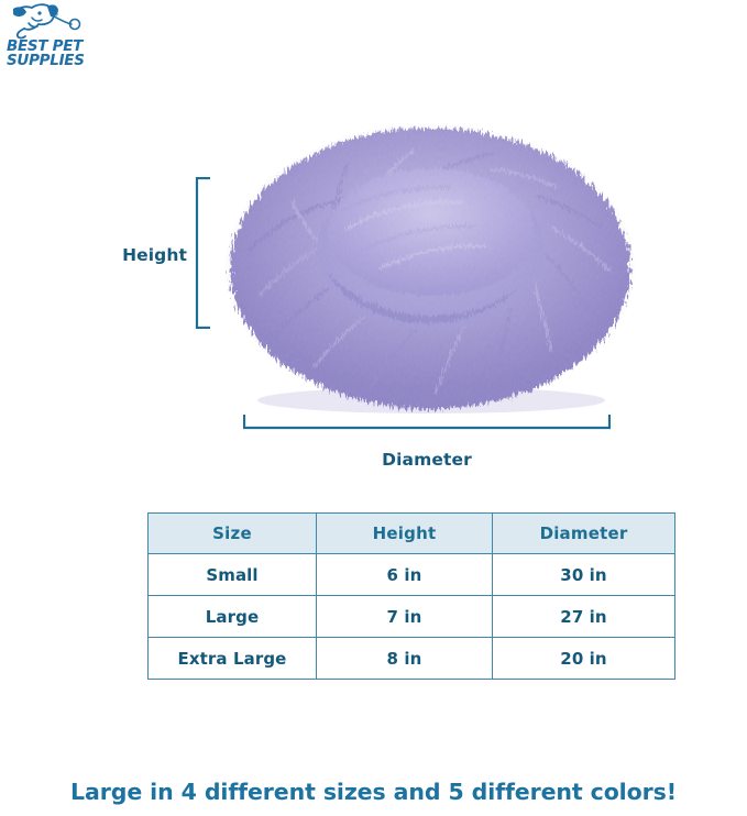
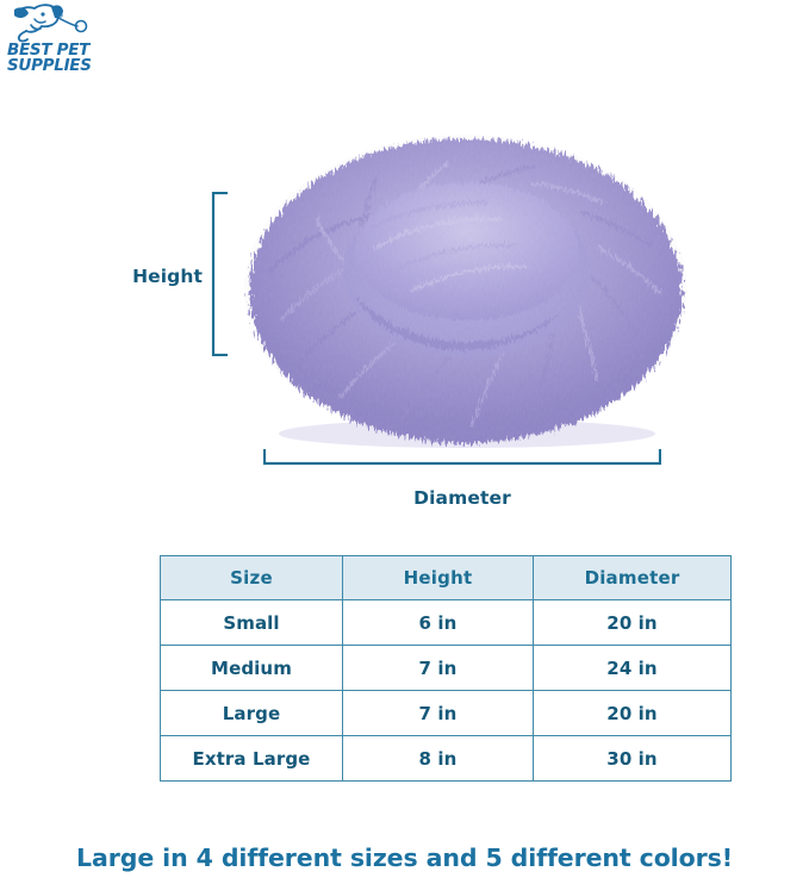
  BEST PET
  SUPPLIES
  Height
  Diameter
  Size	Height	Diameter
- Small	6 in	30 in
+ Small	6 in	20 in
+ Medium	7 in	24 in
- Large	7 in	27 in
+ Large	7 in	20 in
- Extra Large	8 in	20 in
+ Extra Large	8 in	30 in
  Large in 4 different sizes and 5 different colors!
